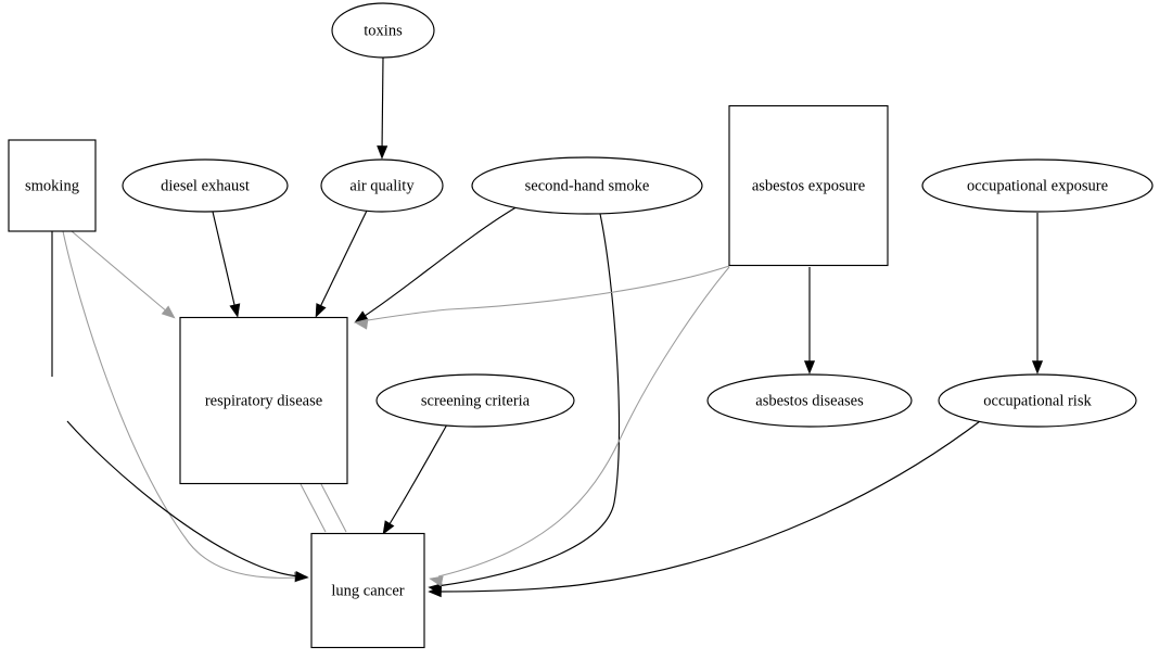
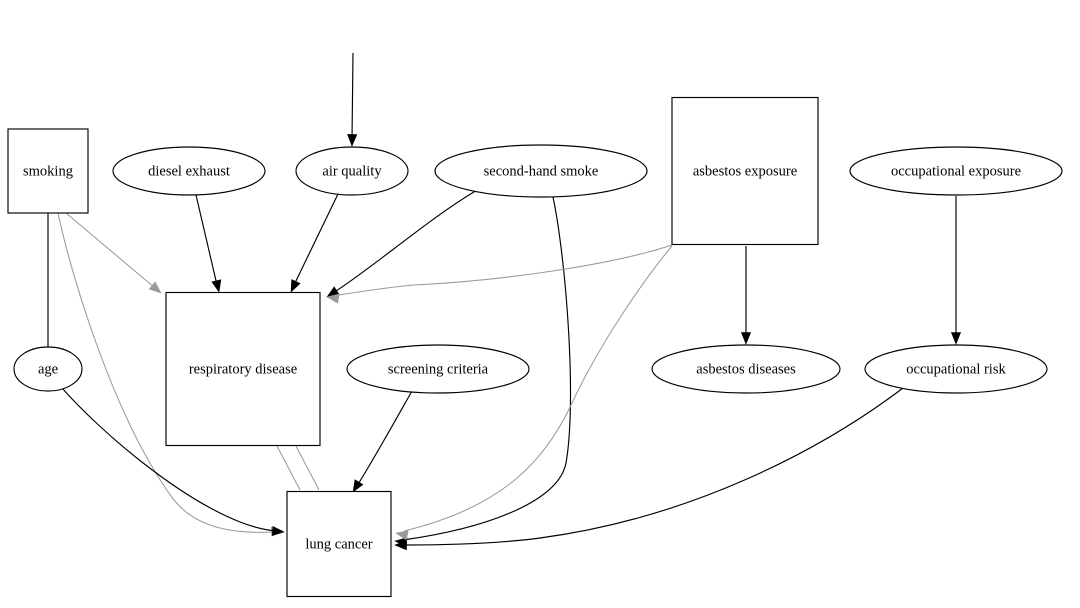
- toxins
  smoking
  diesel exhaust
  air quality
  second-hand smoke
  asbestos exposure
  occupational exposure
+ age
  respiratory disease
  screening criteria
  asbestos diseases
  occupational risk
  lung cancer
